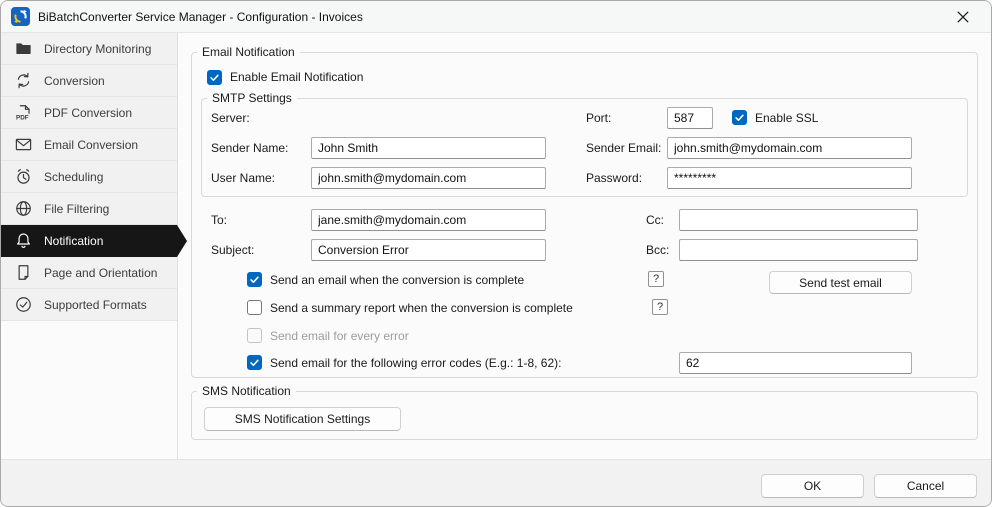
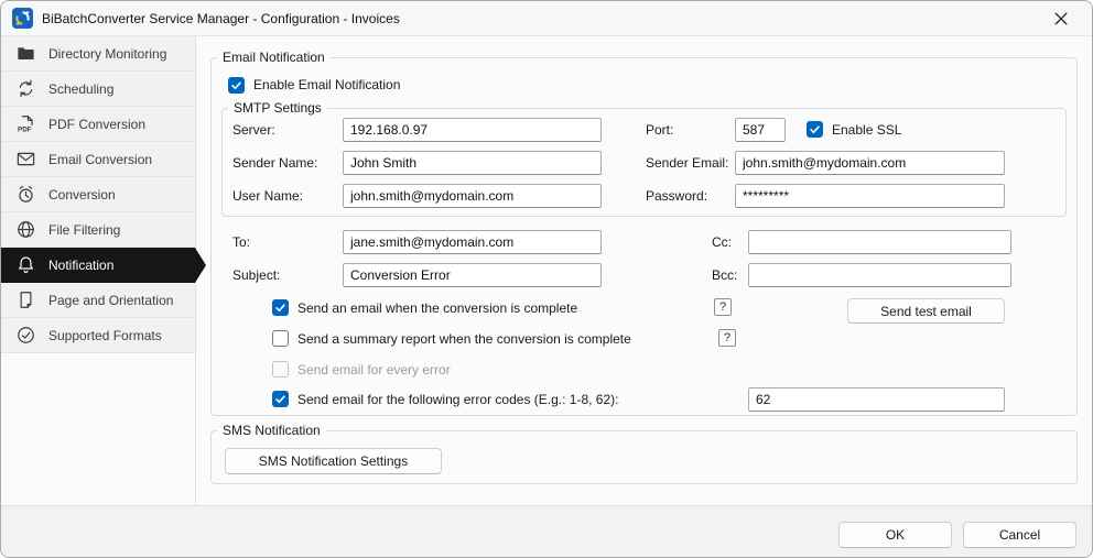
  BiBatchConverter Service Manager - Configuration - Invoices
  Directory Monitoring
- Conversion
+ Scheduling
  PDF Conversion
  Email Conversion
- Scheduling
+ Conversion
  File Filtering
  Notification
  Page and Orientation
  Supported Formats
  Email Notification
  Enable Email Notification
  SMTP Settings
  Server:
+ 192.168.0.97
  Port:
  587
  Enable SSL
  Sender Name:
  John Smith
  Sender Email:
  john.smith@mydomain.com
  User Name:
  john.smith@mydomain.com
  Password:
  *********
  To:
  jane.smith@mydomain.com
  Cc:
  Subject:
  Conversion Error
  Bcc:
  Send an email when the conversion is complete
  ?
  Send test email
  Send a summary report when the conversion is complete
  ?
  Send email for every error
  Send email for the following error codes (E.g.: 1-8, 62):
  62
  SMS Notification
  SMS Notification Settings
  OK
  Cancel
